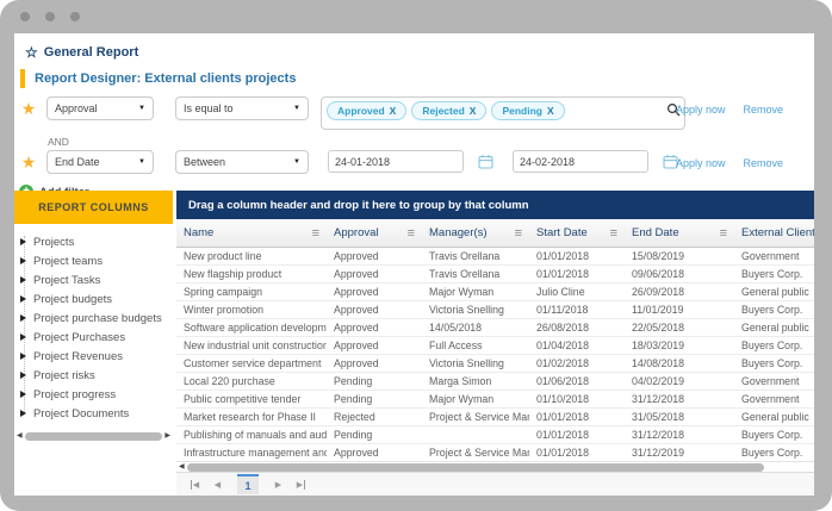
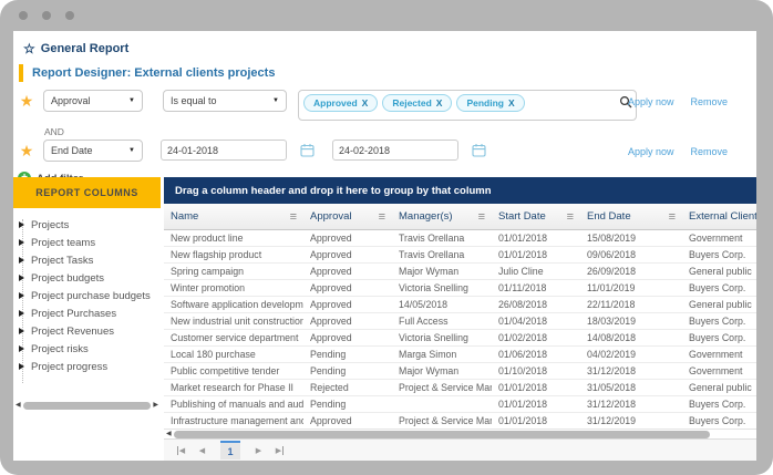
  ☆
  General Report
  Report Designer: External clients projects
  ★
  Approval
  Is equal to
  Approved
  X
  Rejected
  X
  Pending
  X
  Apply now
  Remove
  AND
  ★
  End Date
- Between
  24-01-2018
  24-02-2018
  Apply now
  Remove
  REPORT COLUMNS
  Projects
  Project teams
  Project Tasks
  Project budgets
  Project purchase budgets
  Project Purchases
  Project Revenues
  Project risks
  Project progress
- Project Documents
  Drag a column header and drop it here to group by that column
  Name
  ≡
  Approval
  ≡
  Manager(s)
  ≡
  Start Date
  ≡
  End Date
  ≡
  External Client
  New product line
  Approved
  Travis Orellana
  01/01/2018
  15/08/2019
  Government
  New flagship product
  Approved
  Travis Orellana
  01/01/2018
  09/06/2018
  Buyers Corp.
  Spring campaign
  Approved
  Major Wyman
  Julio Cline
  26/09/2018
  General public
  Winter promotion
  Approved
  Victoria Snelling
  01/11/2018
  11/01/2019
  Buyers Corp.
  Software application developm
  Approved
  14/05/2018
  26/08/2018
- 22/05/2018
+ 22/11/2018
  General public
  New industrial unit construction
  Approved
  Full Access
  01/04/2018
  18/03/2019
  Buyers Corp.
  Customer service department
  Approved
  Victoria Snelling
  01/02/2018
  14/08/2018
  Buyers Corp.
- Local 220 purchase
+ Local 180 purchase
  Pending
  Marga Simon
  01/06/2018
  04/02/2019
  Government
  Public competitive tender
  Pending
  Major Wyman
  01/10/2018
  31/12/2018
  Government
  Market research for Phase II
  Rejected
  Project & Service Ma
  01/01/2018
  31/05/2018
  General public
  Publishing of manuals and aud
  Pending
  01/01/2018
  31/12/2018
  Buyers Corp.
  Infrastructure management an
  Approved
  01/01/2018
  31/12/2019
  Buyers Corp.
  1
